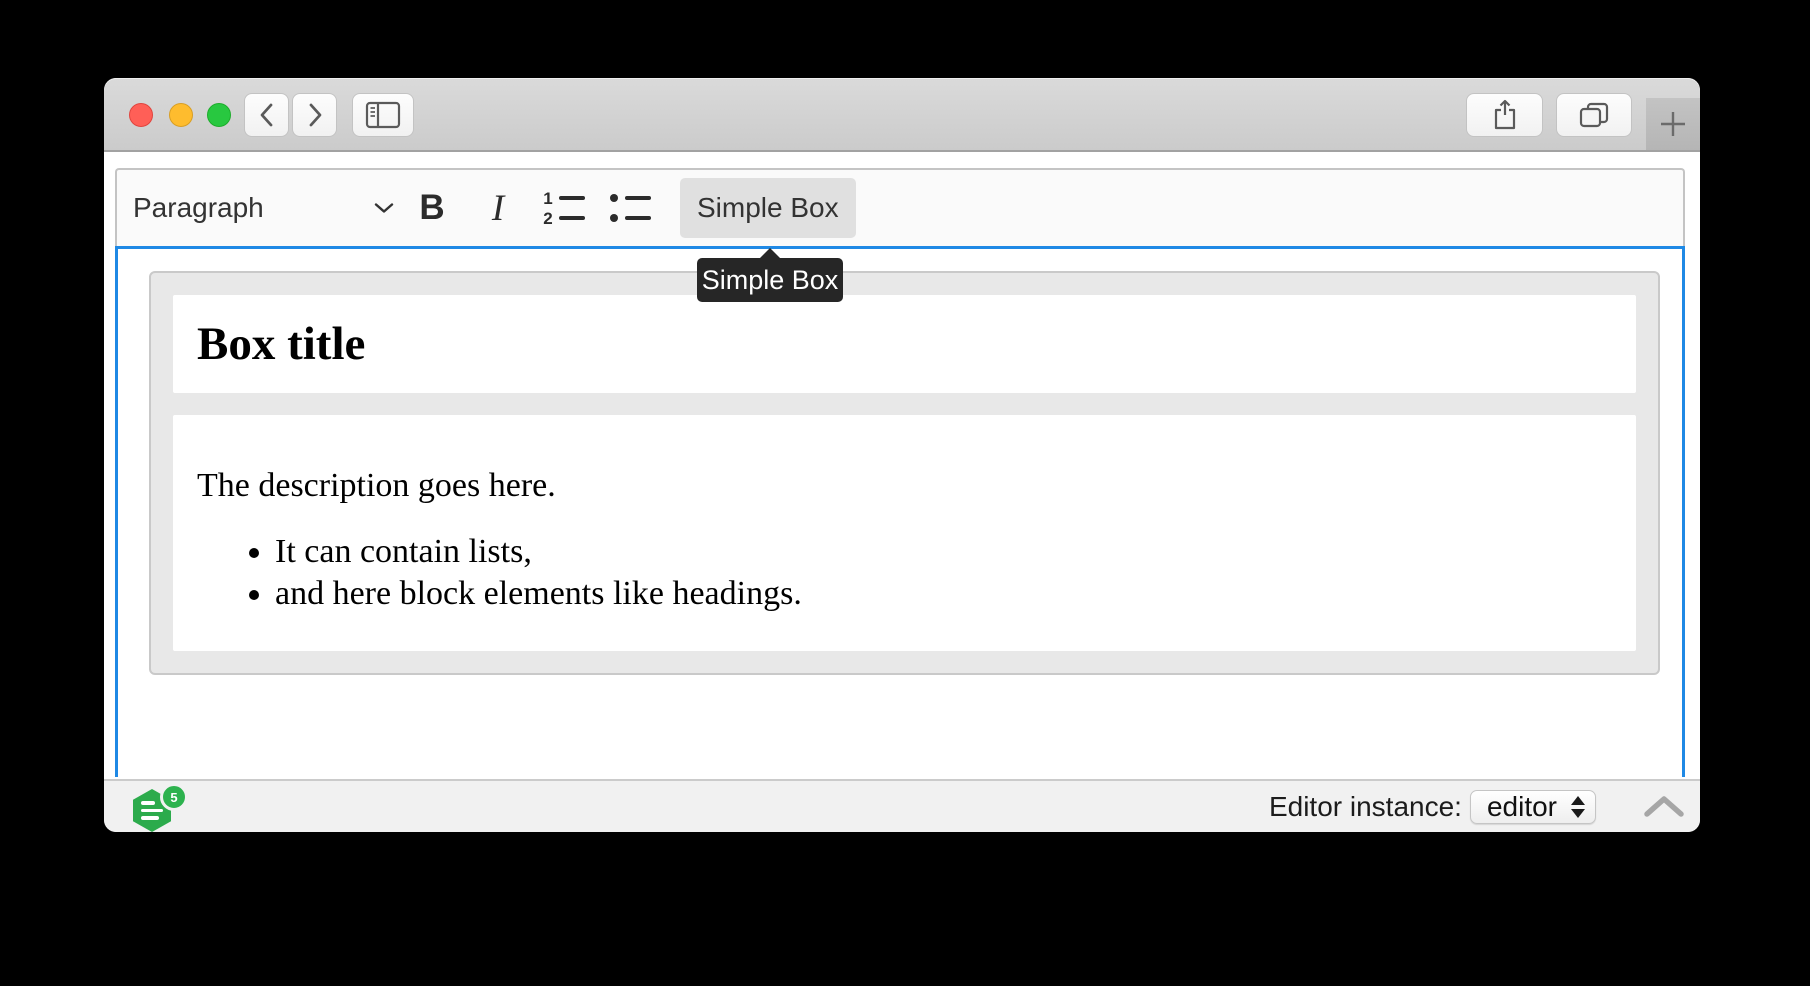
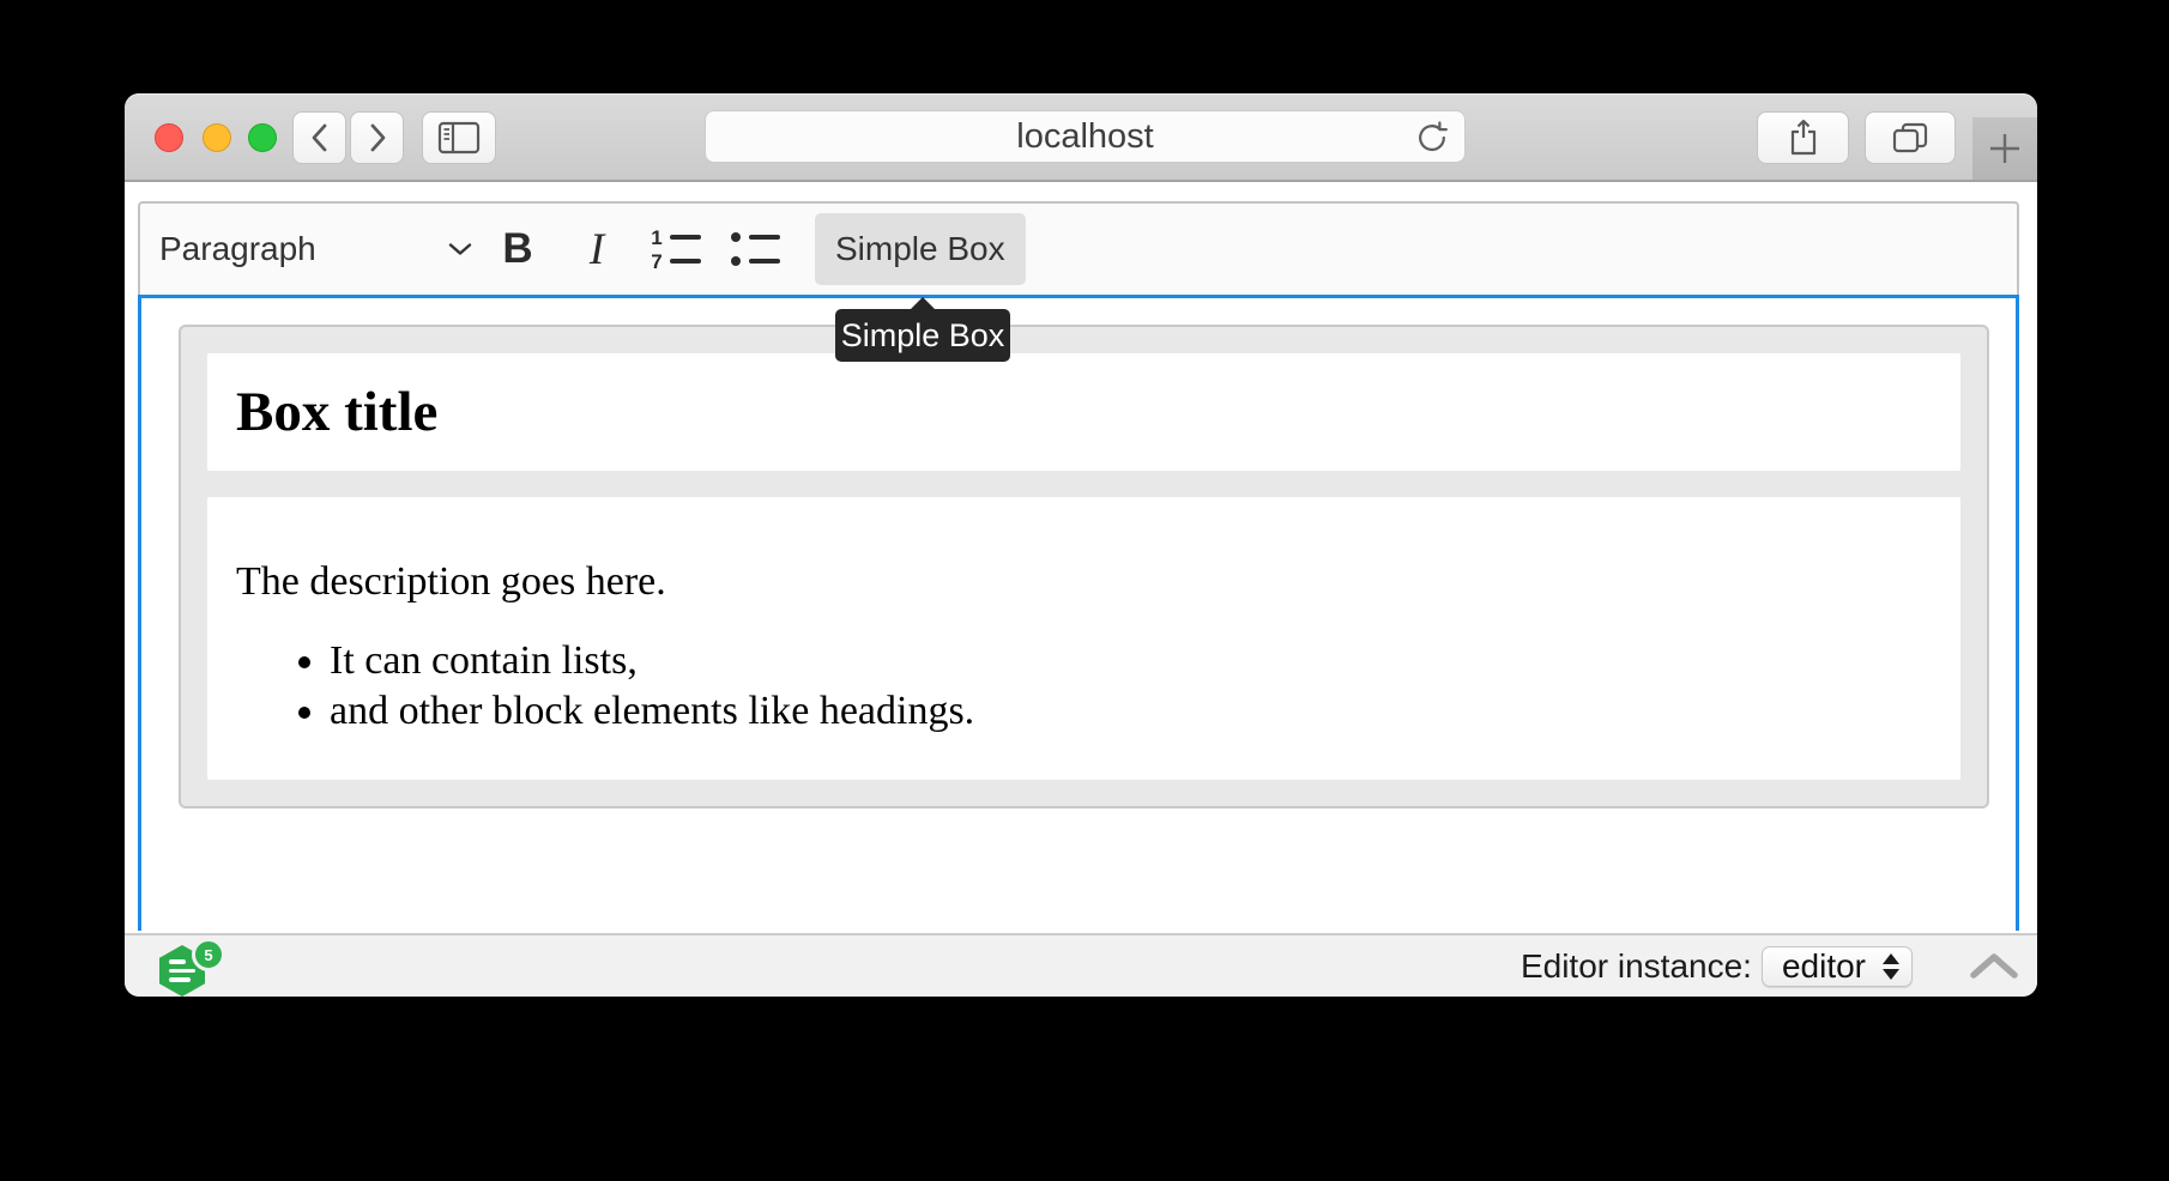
+ localhost
  Paragraph
  B
  I
  1
- 2
+ 7
  Simple Box
  Box title
  The description goes here.
  It can contain lists,
- and here block elements like headings.
+ and other block elements like headings.
  Simple Box
  5
  Editor instance:
  editor
